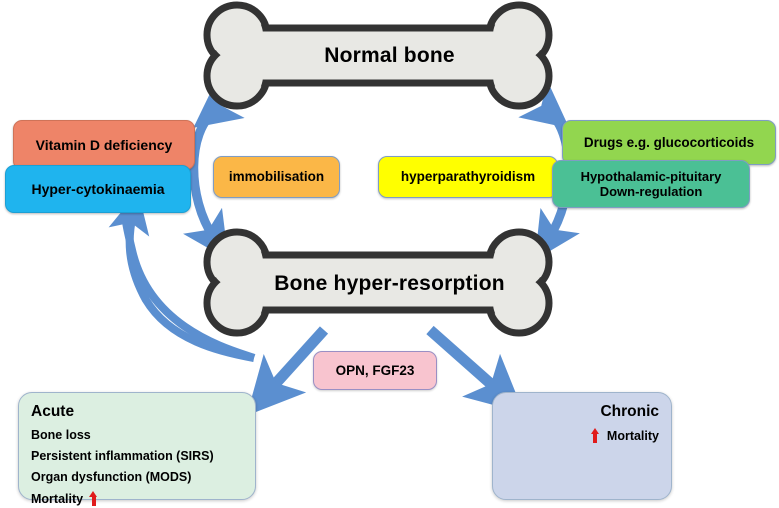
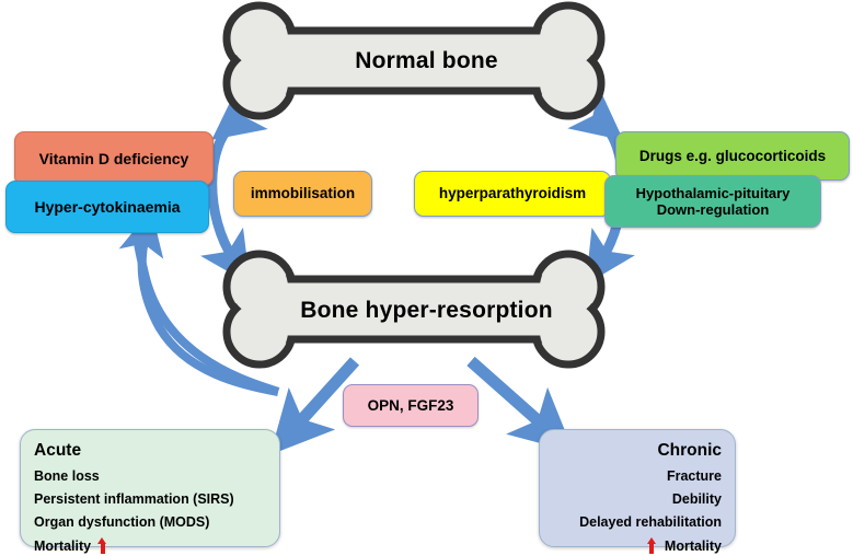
  Normal bone
  Bone hyper-resorption
  Vitamin D deficiency
  Hyper-cytokinaemia
  immobilisation
  hyperparathyroidism
  Drugs e.g. glucocorticoids
  Hypothalamic-pituitary
  Down-regulation
  OPN, FGF23
  Acute
  Bone loss
  Persistent inflammation (SIRS)
  Organ dysfunction (MODS)
  Mortality
  Chronic
+ Fracture
+ Debility
+ Delayed rehabilitation
  Mortality
